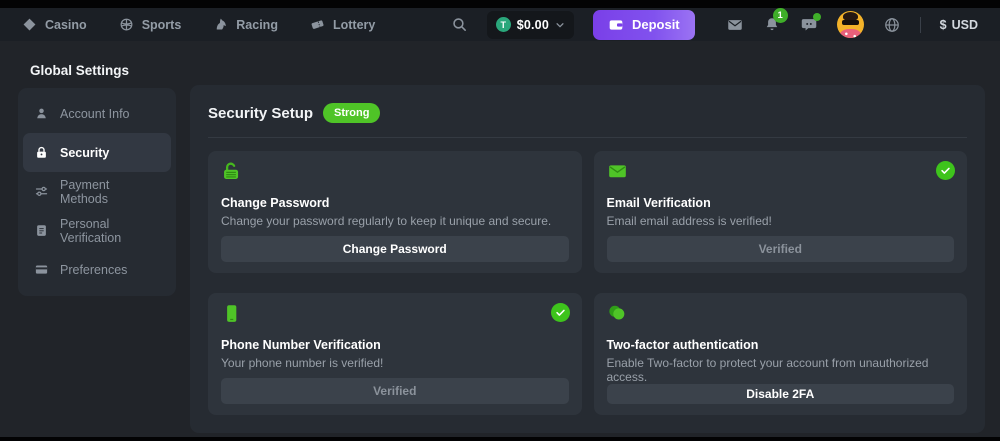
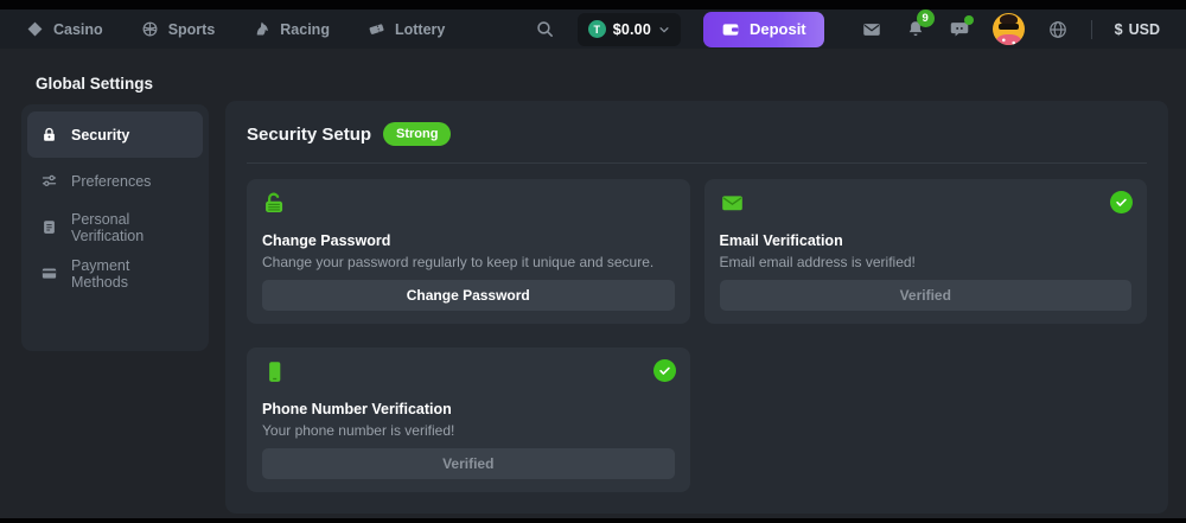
  Casino
  Sports
  Racing
  Lottery
  T
  $0.00
  Deposit
- 1
+ 9
  $
  USD
  Global Settings
- Account Info
  Security
- Payment Methods
+ Preferences
  Personal Verification
- Preferences
+ Payment Methods
  Security Setup
  Strong
  Change Password
  Change your password regularly to keep it unique and secure.
  Change Password
  Email Verification
  Email email address is verified!
  Verified
  Phone Number Verification
  Your phone number is verified!
  Verified
- Two-factor authentication
- Enable Two-factor to protect your account from unauthorized access.
- Disable 2FA
